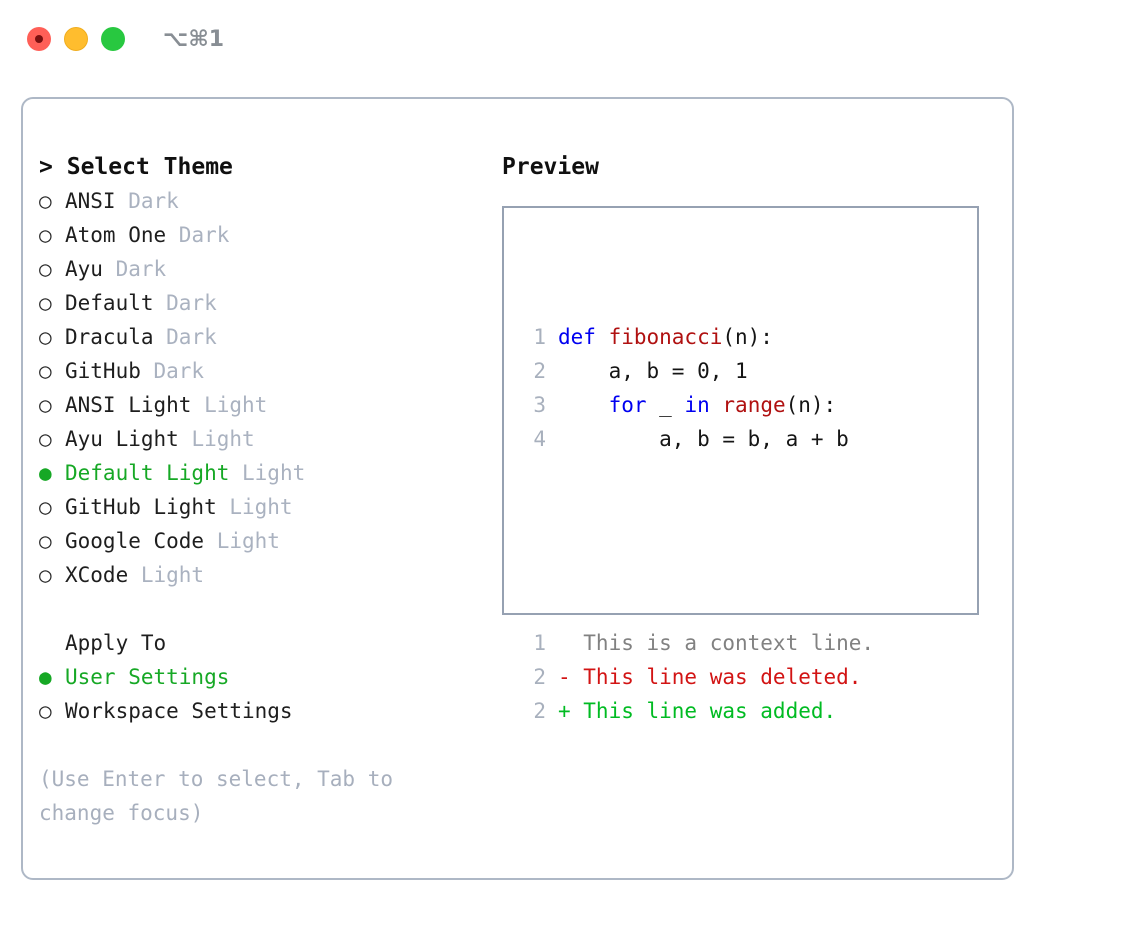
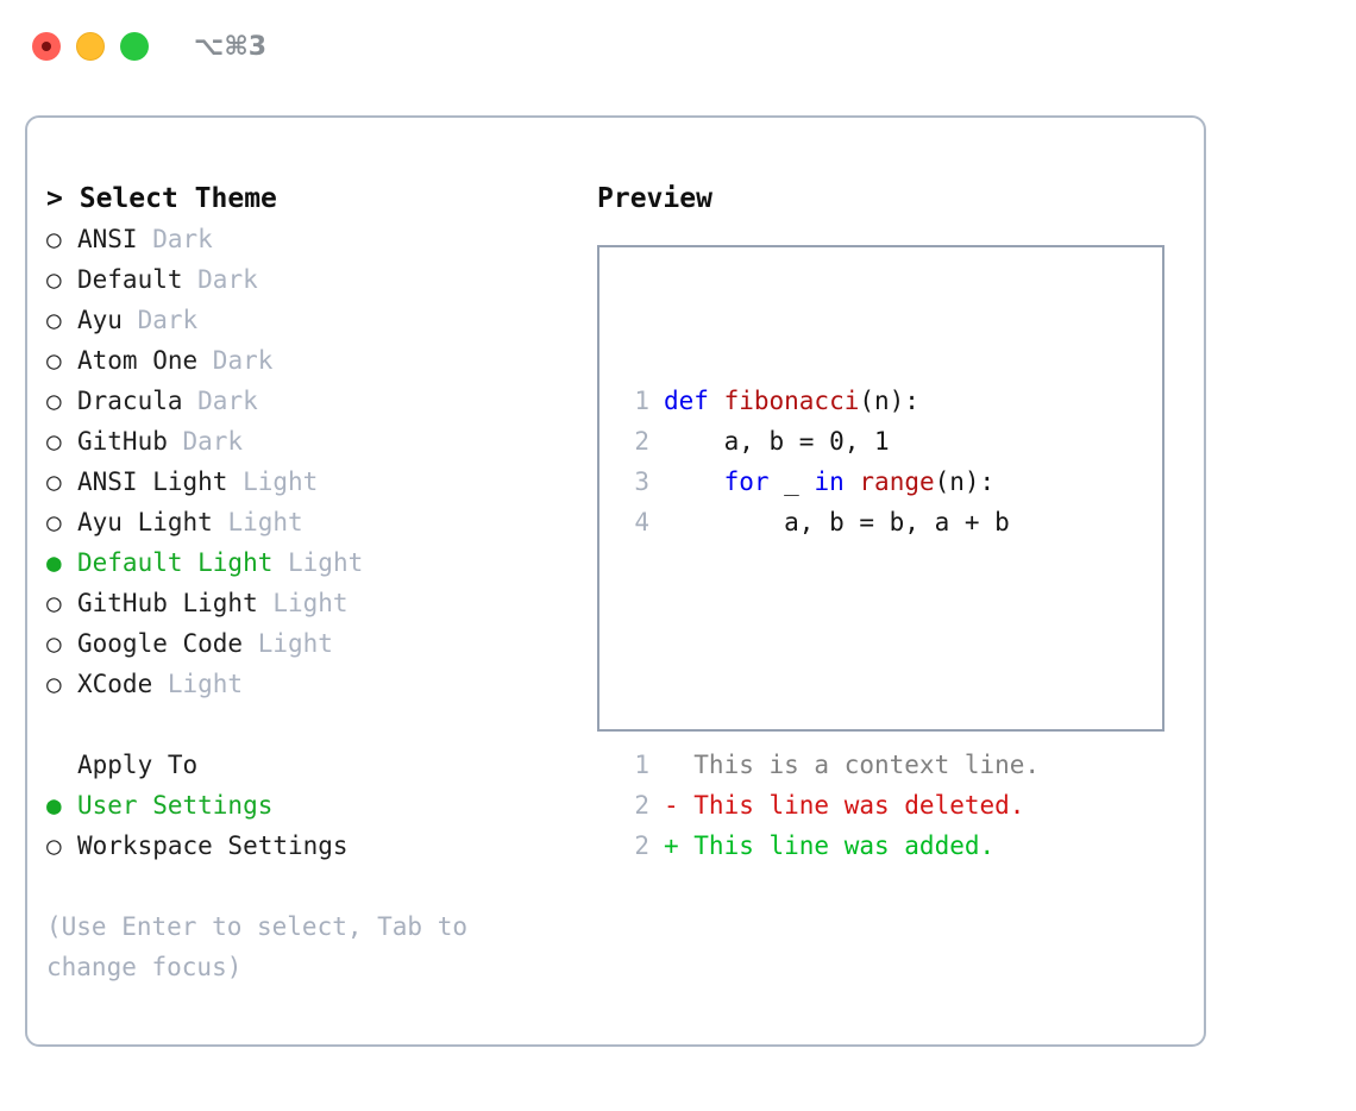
- ⌥⌘1
+ ⌥⌘3
  > Select Theme
  ○
  ANSI
  Dark
  ○
- Atom One
+ Default
  Dark
  ○
  Ayu
  Dark
  ○
- Default
+ Atom One
  Dark
  ○
  Dracula
  Dark
  ○
  GitHub
  Dark
  ○
  ANSI Light
  Light
  ○
  Ayu Light
  Light
  ●
  Default Light
  Light
  ○
  GitHub Light
  Light
  ○
  Google Code
  Light
  ○
  XCode
  Light
  Apply To
  ●
  User Settings
  ○
  Workspace Settings
  (Use Enter to select, Tab to change focus)
  Preview
  1
  def
  fibonacci
  (n):
  2
  a, b = 0, 1
  3
  for
  _
  in
  range
  (n):
  4
  a, b = b, a + b
  1
  This is a context line.
  2
  - This line was deleted.
  2
  + This line was added.
